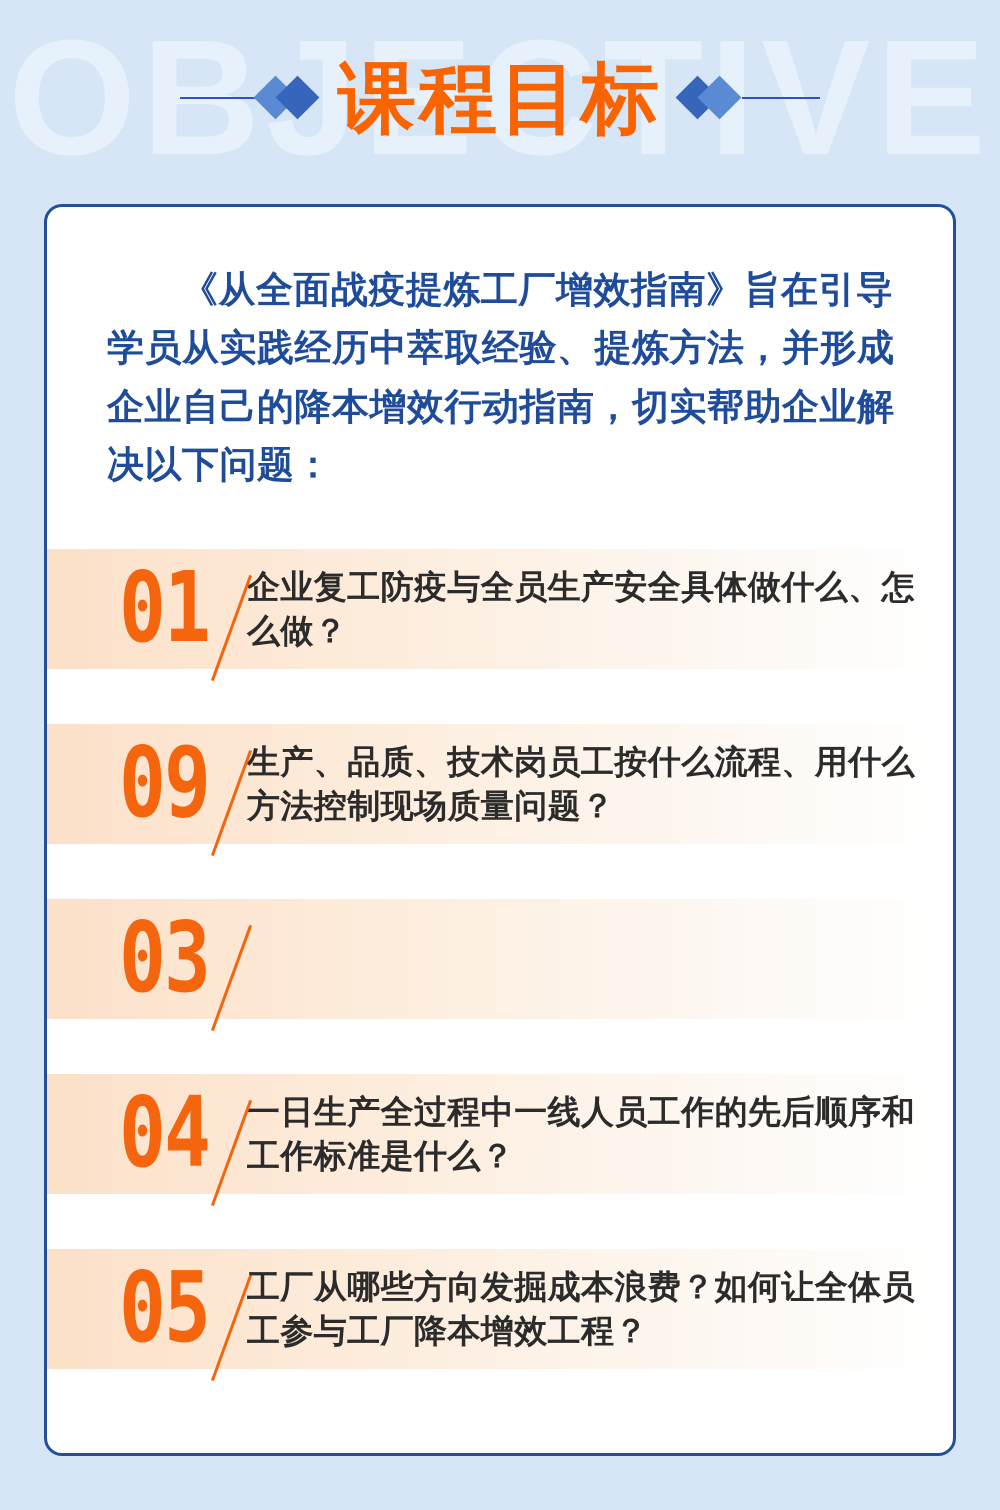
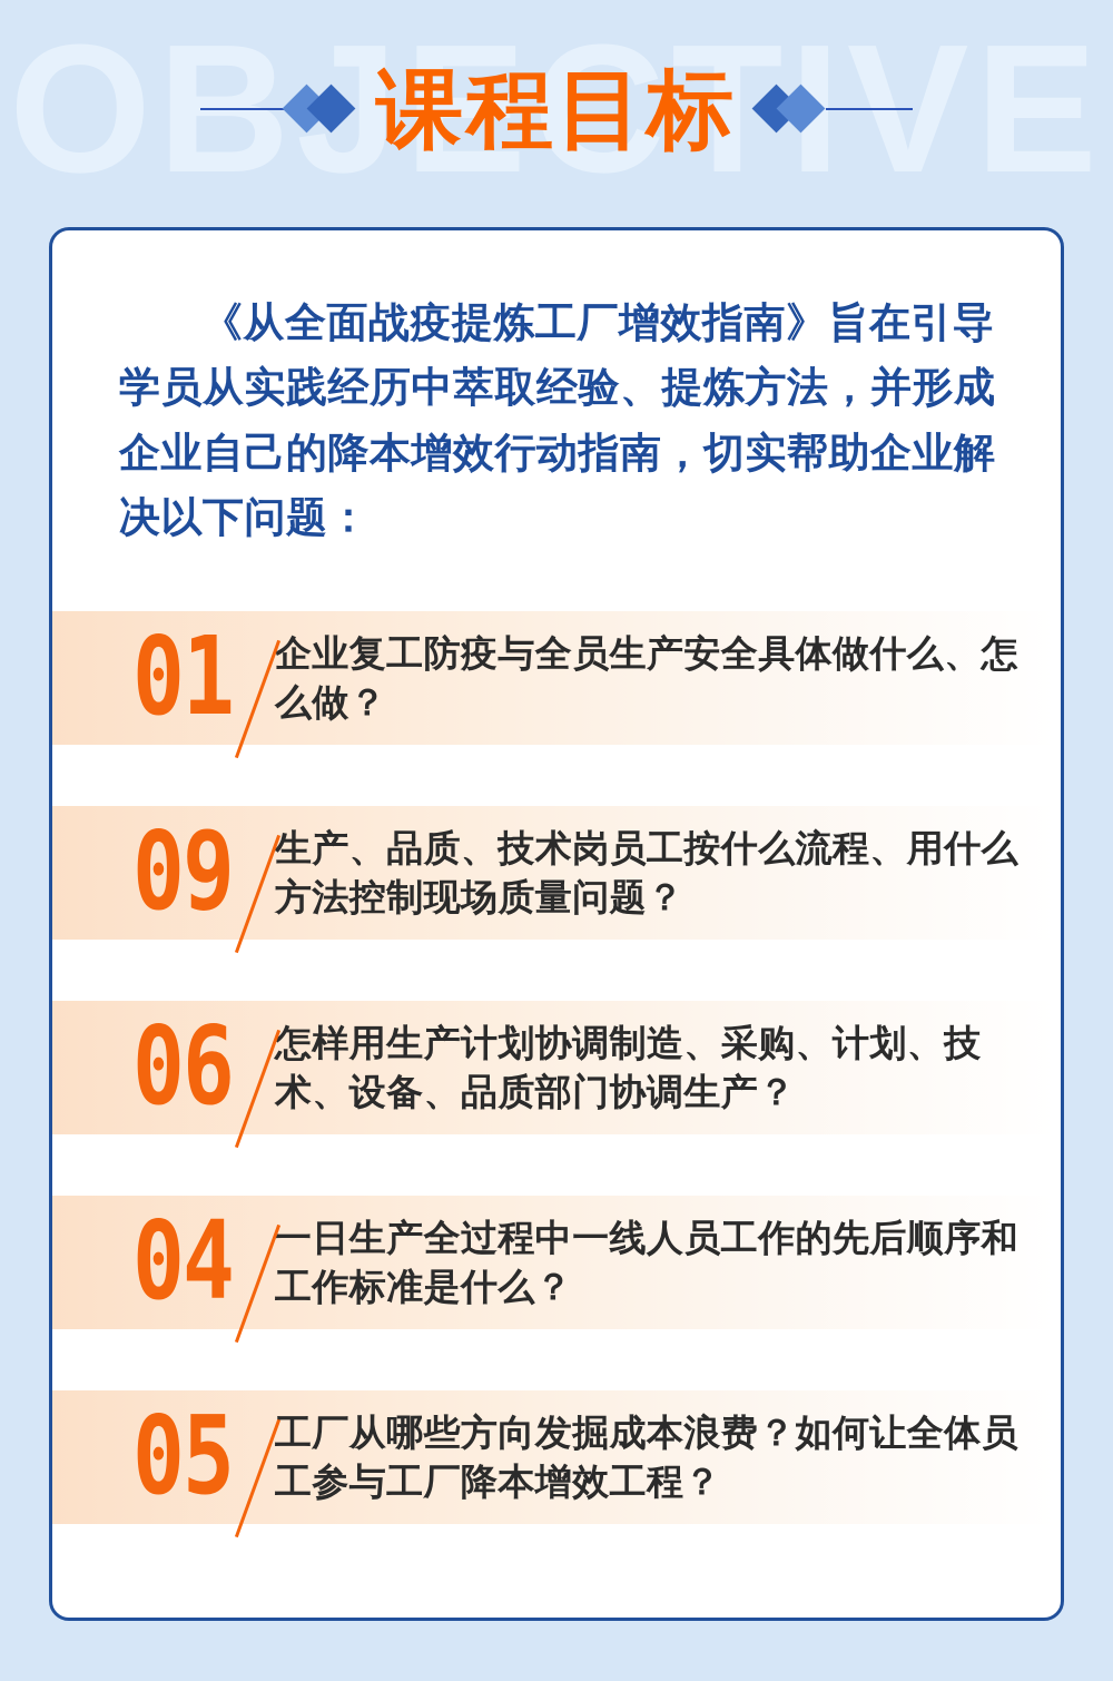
  课程目标
  《从全面战疫提炼工厂增效指南》旨在引导学员从实践经历中萃取经验、提炼方法，并形成企业自己的降本增效行动指南，切实帮助企业解决以下问题：
  01
  企业复工防疫与全员生产安全具体做什么、怎么做？
  09
  生产、品质、技术岗员工按什么流程、用什么方法控制现场质量问题？
- 03
+ 06
+ 怎样用生产计划协调制造、采购、计划、技术、设备、品质部门协调生产？
  04
  一日生产全过程中一线人员工作的先后顺序和工作标准是什么？
  05
  工厂从哪些方向发掘成本浪费？如何让全体员工参与工厂降本增效工程？
